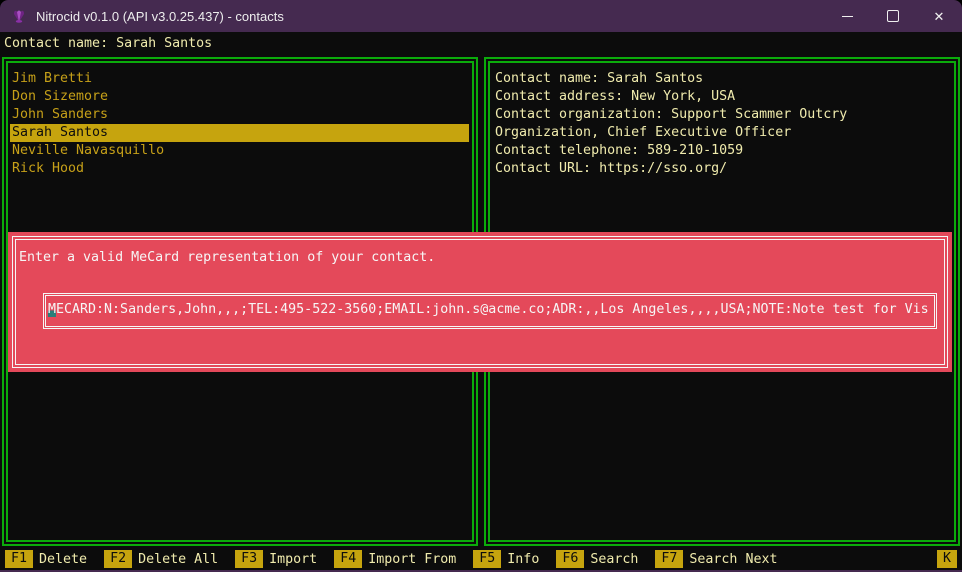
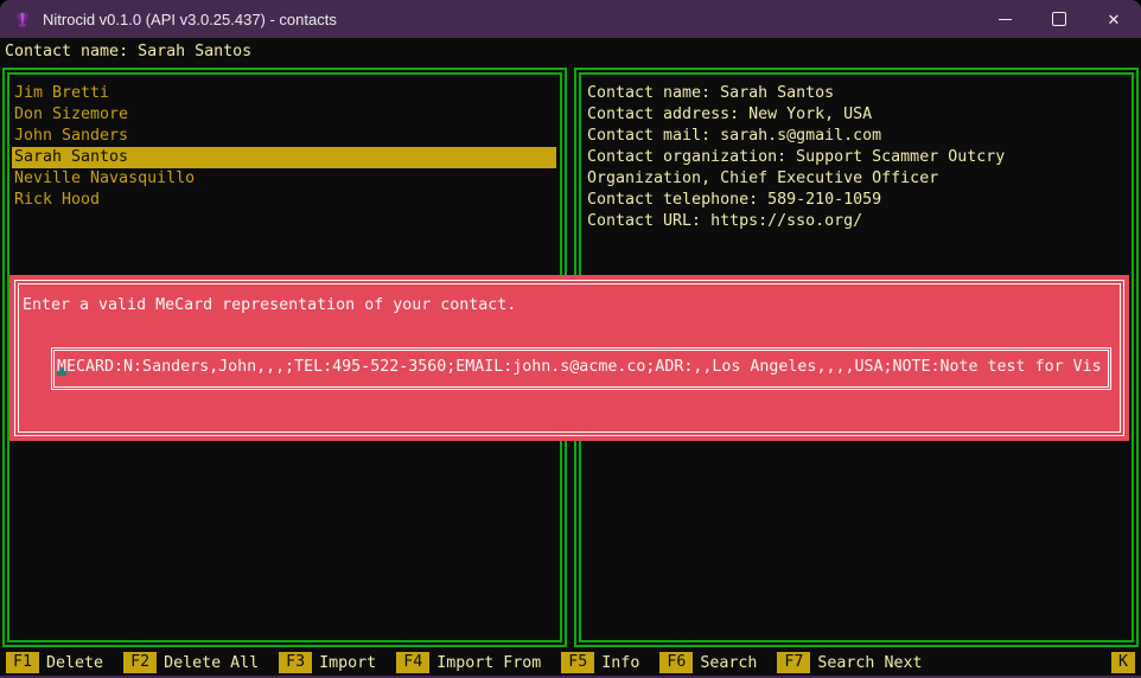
  Nitrocid v0.1.0 (API v3.0.25.437) - contacts
  ✕
  Contact name: Sarah Santos
  Jim Bretti
  Don Sizemore
  John Sanders
  Sarah Santos
  Neville Navasquillo
  Rick Hood
  Contact name: Sarah Santos
  Contact address: New York, USA
+ Contact mail: sarah.s@gmail.com
  Contact organization: Support Scammer Outcry
  Organization, Chief Executive Officer
  Contact telephone: 589-210-1059
  Contact URL: https://sso.org/
  Enter a valid MeCard representation of your contact.
  MECARD:N:Sanders,John,,,;TEL:495-522-3560;EMAIL:john.s@acme.co;ADR:,,Los Angeles,,,,USA;NOTE:Note test for Vis
  F1
  Delete
  F2
  Delete All
  F3
  Import
  F4
  Import From
  F5
  Info
  F6
  Search
  F7
  Search Next
  K
